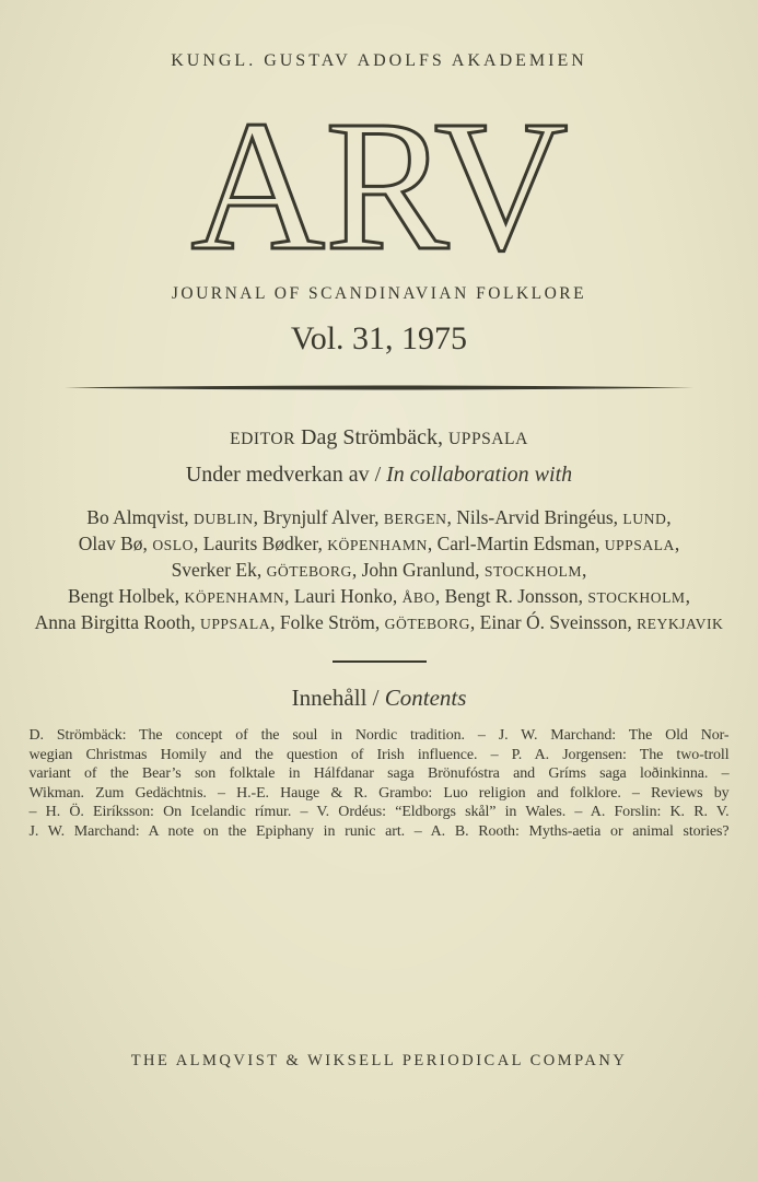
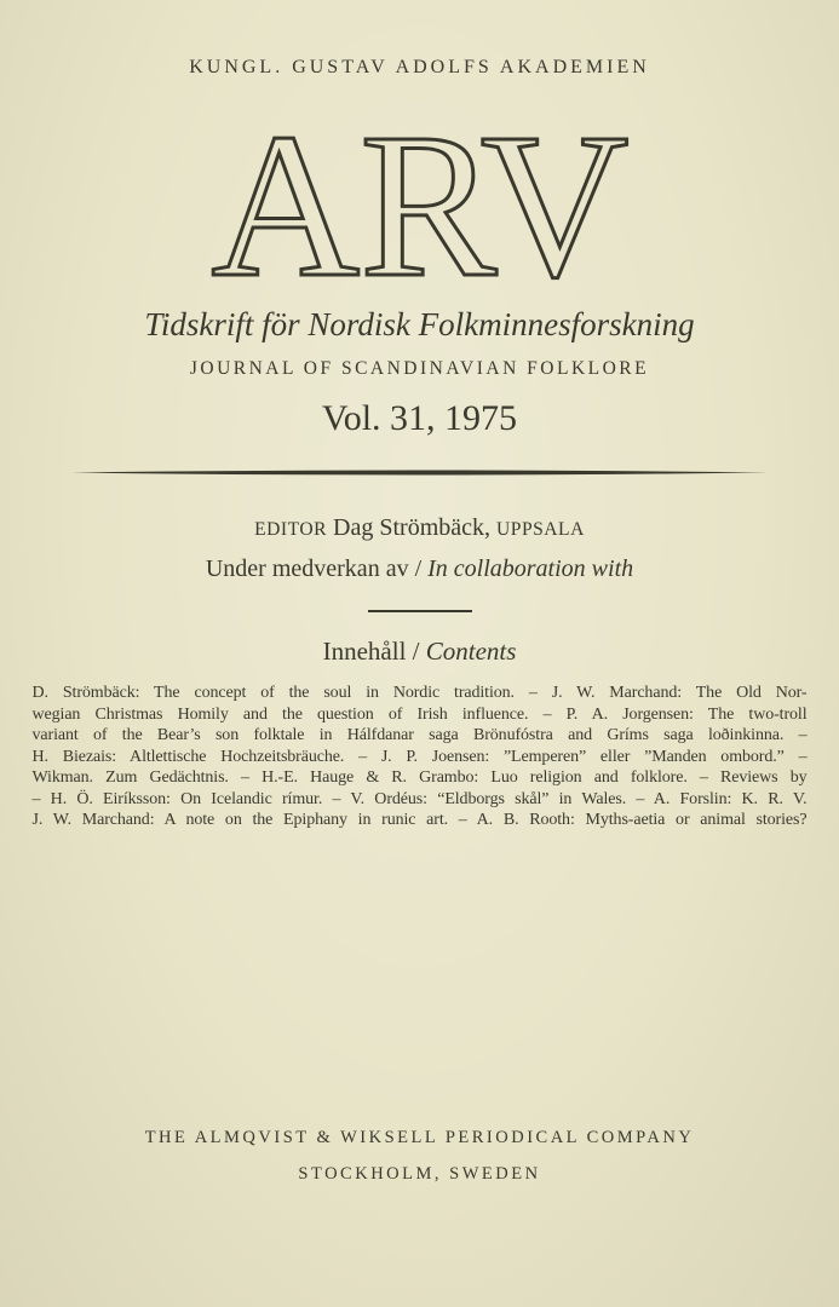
  KUNGL. GUSTAV ADOLFS AKADEMIEN
  ARV
+ Tidskrift för Nordisk Folkminnesforskning
  JOURNAL OF SCANDINAVIAN FOLKLORE
  Vol. 31, 1975
  EDITOR Dag Strömbäck, UPPSALA
  Under medverkan av / In collaboration with
- Bo Almqvist, DUBLIN, Brynjulf Alver, BERGEN, Nils-Arvid Bringéus, LUND,
- Olav Bø, OSLO, Laurits Bødker, KÖPENHAMN, Carl-Martin Edsman, UPPSALA,
- Sverker Ek, GÖTEBORG, John Granlund, STOCKHOLM,
- Bengt Holbek, KÖPENHAMN, Lauri Honko, ÅBO, Bengt R. Jonsson, STOCKHOLM,
- Anna Birgitta Rooth, UPPSALA, Folke Ström, GÖTEBORG, Einar Ó. Sveinsson, REYKJAVIK
  Innehåll / Contents
  D. Strömbäck: The concept of the soul in Nordic tradition. – J. W. Marchand: The Old Nor-
  wegian Christmas Homily and the question of Irish influence. – P. A. Jorgensen: The two-troll
  variant of the Bear’s son folktale in Hálfdanar saga Brönufóstra and Gríms saga loðinkinna. –
+ H. Biezais: Altlettische Hochzeitsbräuche. – J. P. Joensen: ”Lemperen” eller ”Manden ombord.” –
  Wikman. Zum Gedächtnis. – H.-E. Hauge & R. Grambo: Luo religion and folklore. – Reviews by
  – H. Ö. Eiríksson: On Icelandic rímur. – V. Ordéus: “Eldborgs skål” in Wales. – A. Forslin: K. R. V.
  J. W. Marchand: A note on the Epiphany in runic art. – A. B. Rooth: Myths-aetia or animal stories?
  THE ALMQVIST & WIKSELL PERIODICAL COMPANY
+ STOCKHOLM, SWEDEN
